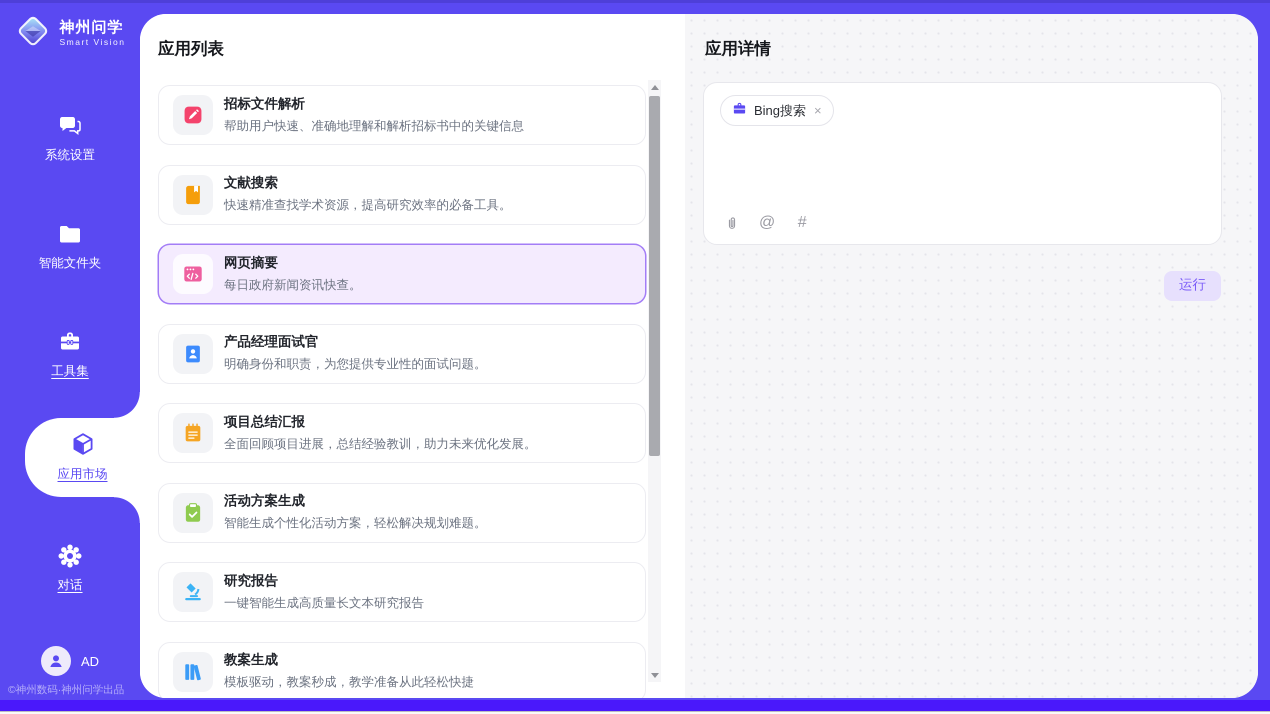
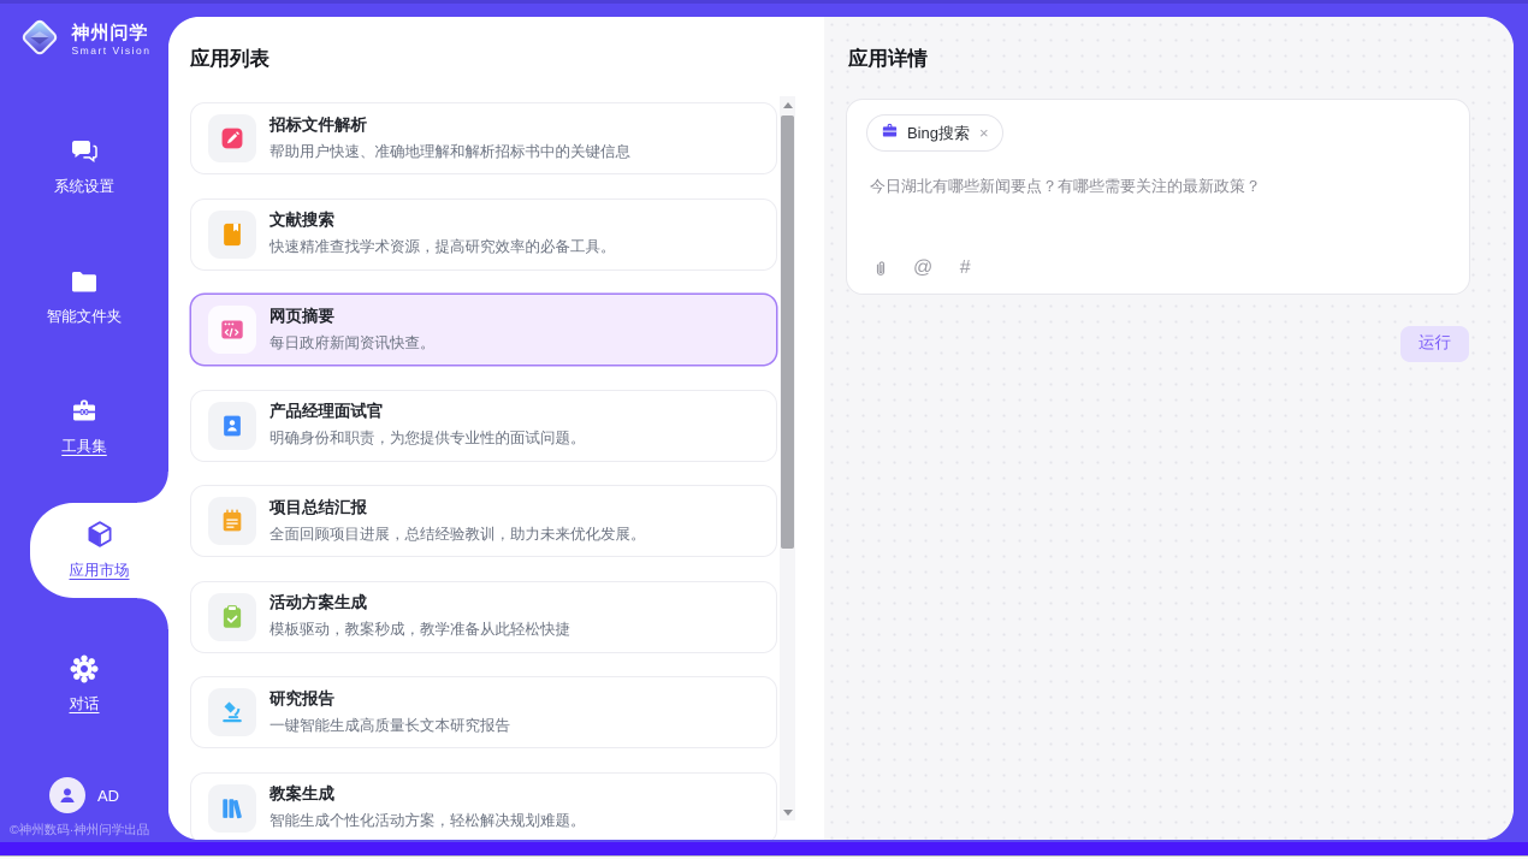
  神州问学
  Smart Vision
  系统设置
  智能文件夹
  工具集
  应用市场
  对话
  AD
  ©神州数码·神州问学出品
  应用列表
  招标文件解析
  帮助用户快速、准确地理解和解析招标书中的关键信息
  文献搜索
  快速精准查找学术资源，提高研究效率的必备工具。
  网页摘要
  每日政府新闻资讯快查。
  产品经理面试官
  明确身份和职责，为您提供专业性的面试问题。
  项目总结汇报
  全面回顾项目进展，总结经验教训，助力未来优化发展。
  活动方案生成
- 智能生成个性化活动方案，轻松解决规划难题。
+ 模板驱动，教案秒成，教学准备从此轻松快捷
  研究报告
  一键智能生成高质量长文本研究报告
  教案生成
- 模板驱动，教案秒成，教学准备从此轻松快捷
+ 智能生成个性化活动方案，轻松解决规划难题。
  应用详情
  Bing搜索
  ×
+ 今日湖北有哪些新闻要点？有哪些需要关注的最新政策？
  @
  #
  运行
